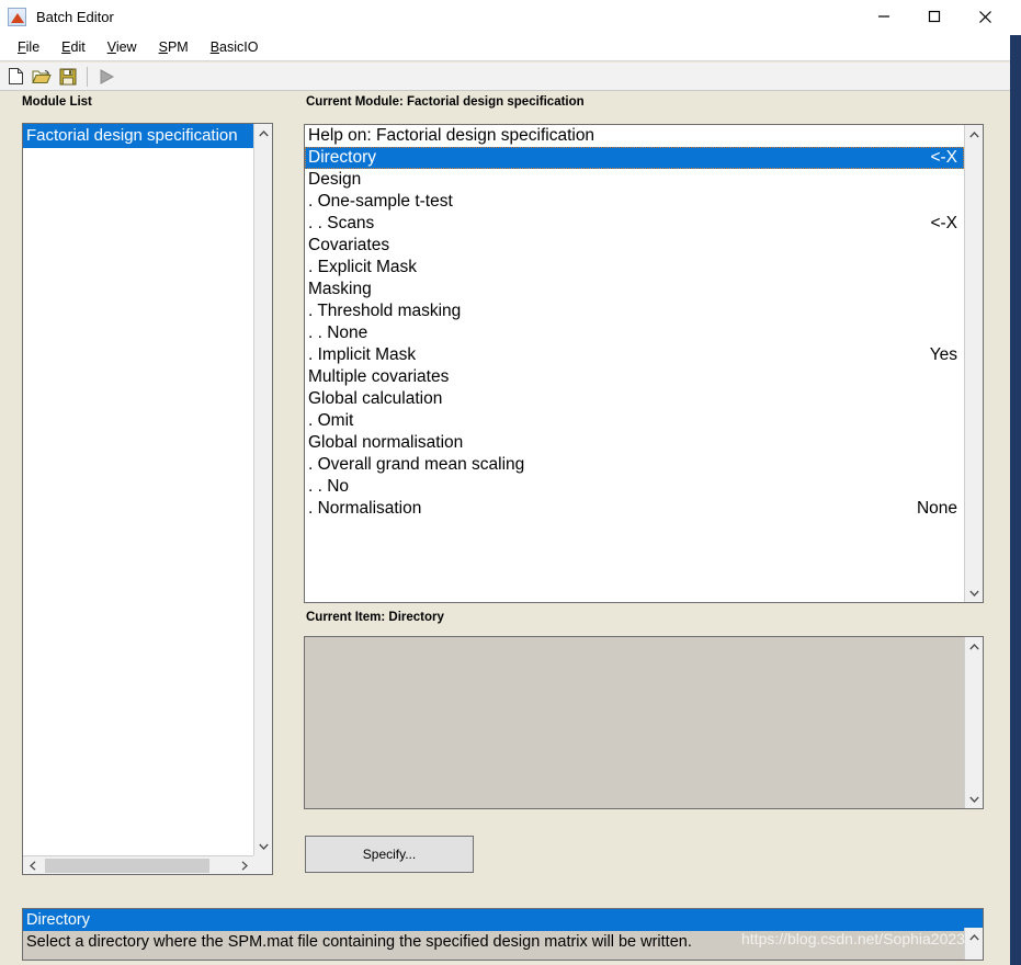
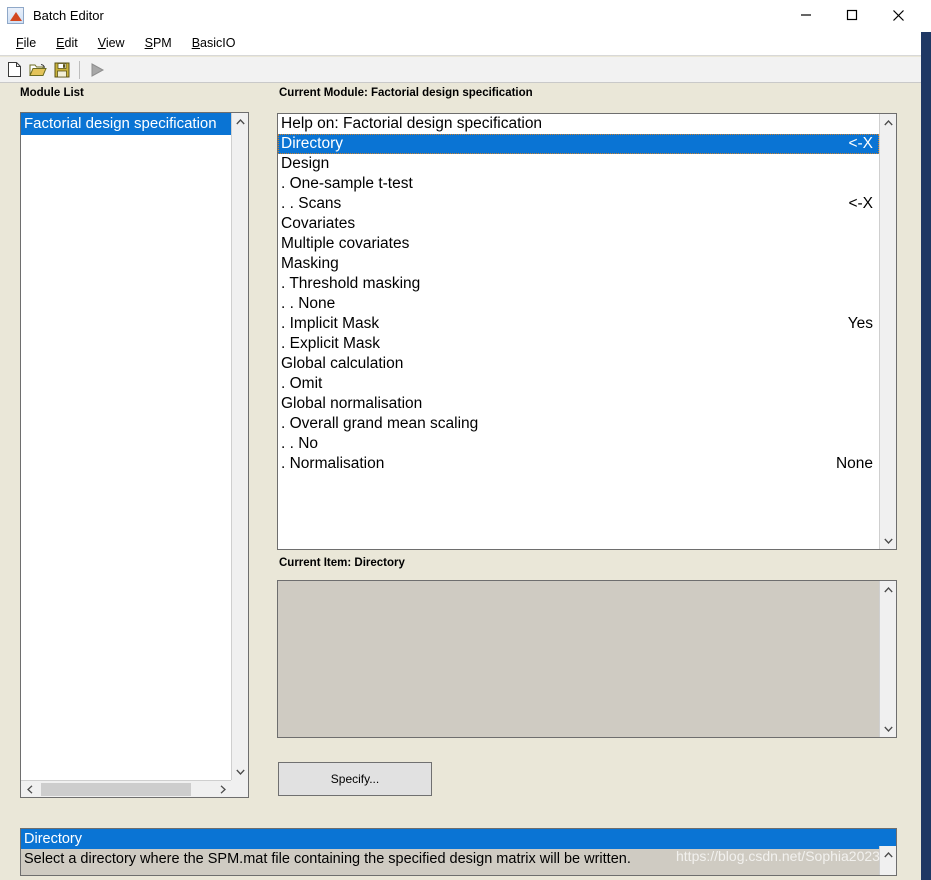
  Batch Editor
  File
  Edit
  View
  SPM
  BasicIO
  Module List
  Current Module: Factorial design specification
  Current Item: Directory
  Factorial design specification
  Help on: Factorial design specification
  Directory
  <-X
  Design
  . One-sample t-test
  . . Scans
  <-X
  Covariates
- . Explicit Mask
+ Multiple covariates
  Masking
  . Threshold masking
  . . None
  . Implicit Mask
  Yes
- Multiple covariates
+ . Explicit Mask
  Global calculation
  . Omit
  Global normalisation
  . Overall grand mean scaling
  . . No
  . Normalisation
  None
  Specify...
  Directory
  Select a directory where the SPM.mat file containing the specified design matrix will be written.
  https://blog.csdn.net/Sophia2023
